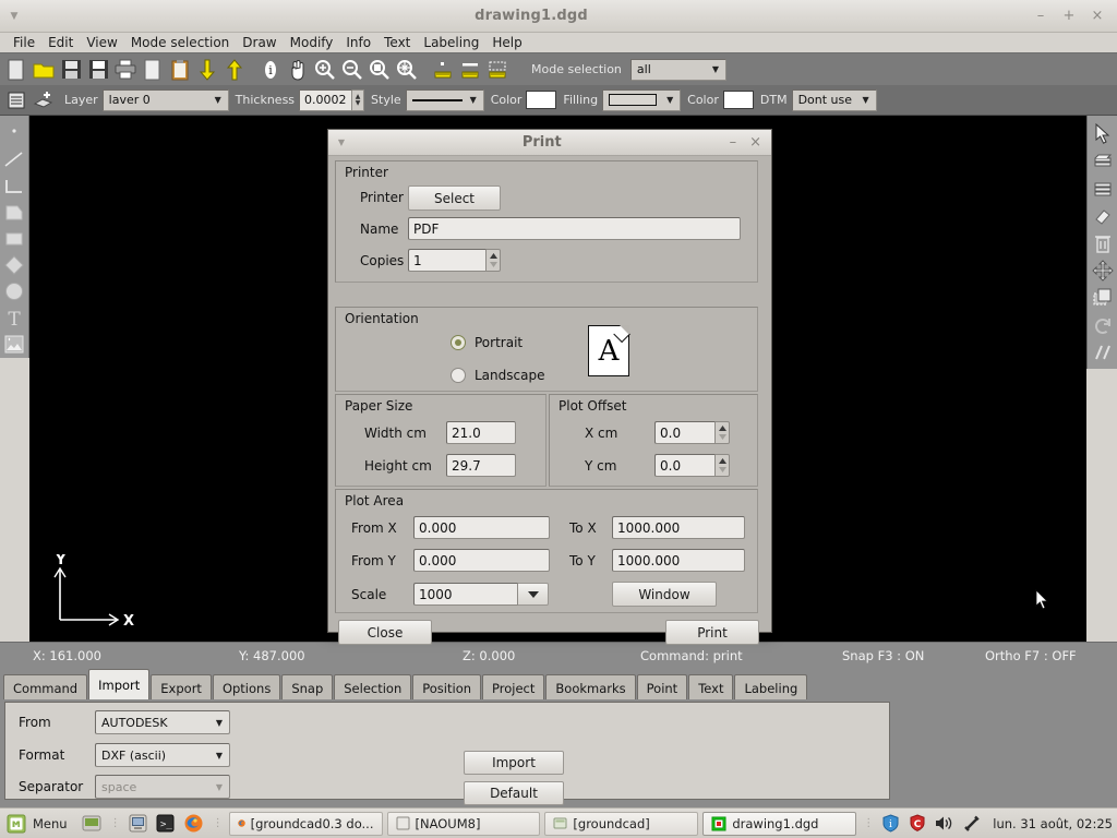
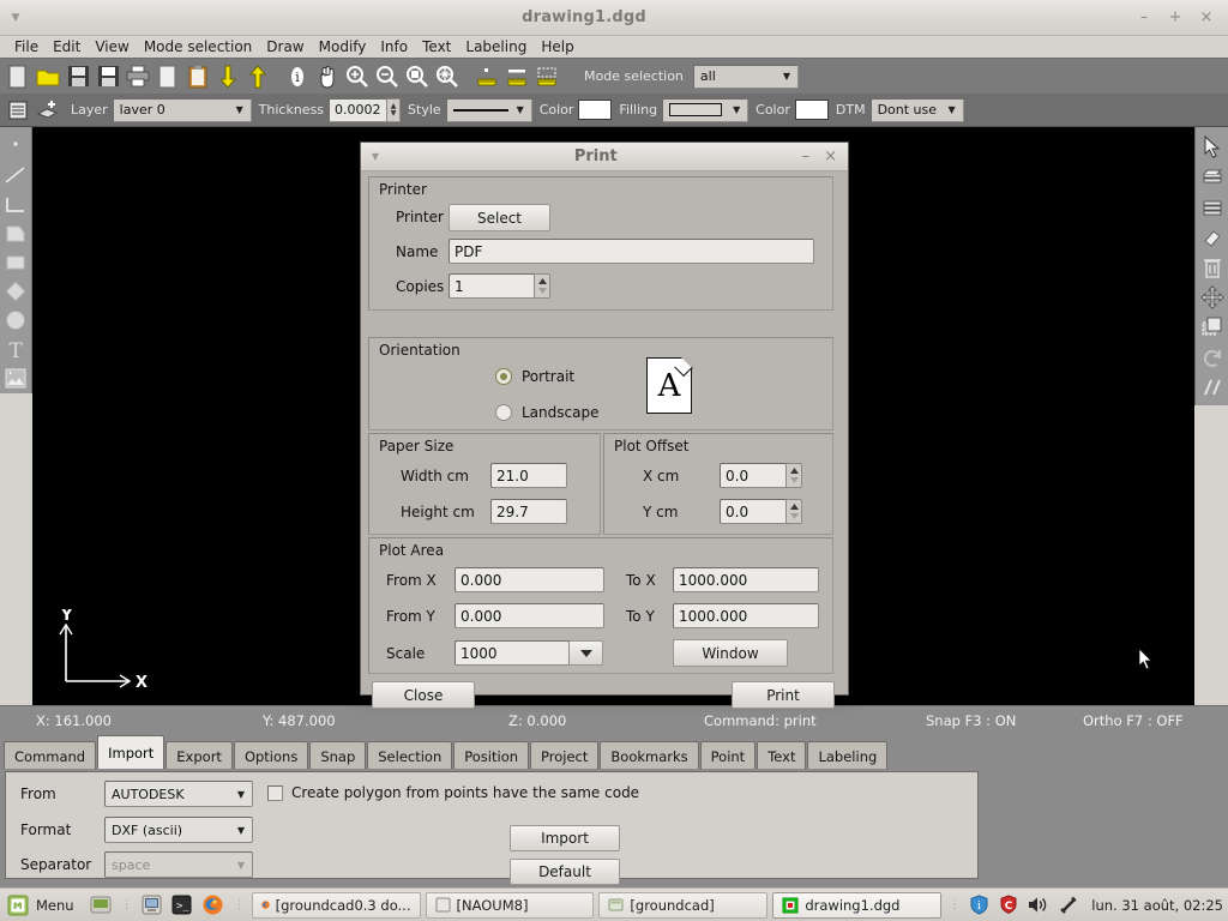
  ▼
  drawing1.dgd
  –
  +
  ×
  File
  Edit
  View
  Mode selection
  Draw
  Modify
  Info
  Text
  Labeling
  Help
  i
  Mode selection
  all
  ▼
  Layer
  laver 0
  ▼
  Thickness
  0.0002
  Style
  ▼
  Color
  Filling
  ▼
  Color
  DTM
  Dont use
  ▼
  T
  X
  Y
  X: 161.000
  Y: 487.000
  Z: 0.000
  Command: print
  Snap F3 : ON
  Ortho F7 : OFF
  Command
  Import
  Export
  Options
  Snap
  Selection
  Position
  Project
  Bookmarks
  Point
  Text
  Labeling
  From
  Format
  Separator
  AUTODESK
  ▼
  DXF (ascii)
  ▼
  space
  ▼
+ Create polygon from points have the same code
  Import
  Default
  ▼
  Print
  –
  ×
  Printer
  Printer
  Select
  Name
  PDF
  Copies
  1
  Orientation
  Portrait
  Landscape
  A
  Paper Size
  Width cm
  21.0
  Height cm
  29.7
  Plot Offset
  X cm
  0.0
  Y cm
  0.0
  Plot Area
  From X
  0.000
  To X
  1000.000
  From Y
  0.000
  To Y
  1000.000
  Scale
  1000
  Window
  Close
  Print
  Menu
  ⋮
  >_
  ⋮
  [groundcad0.3 do...
  [NAOUM8]
  [groundcad]
  drawing1.dgd
  ⋮
  i
  C
  lun. 31 août, 02:25
